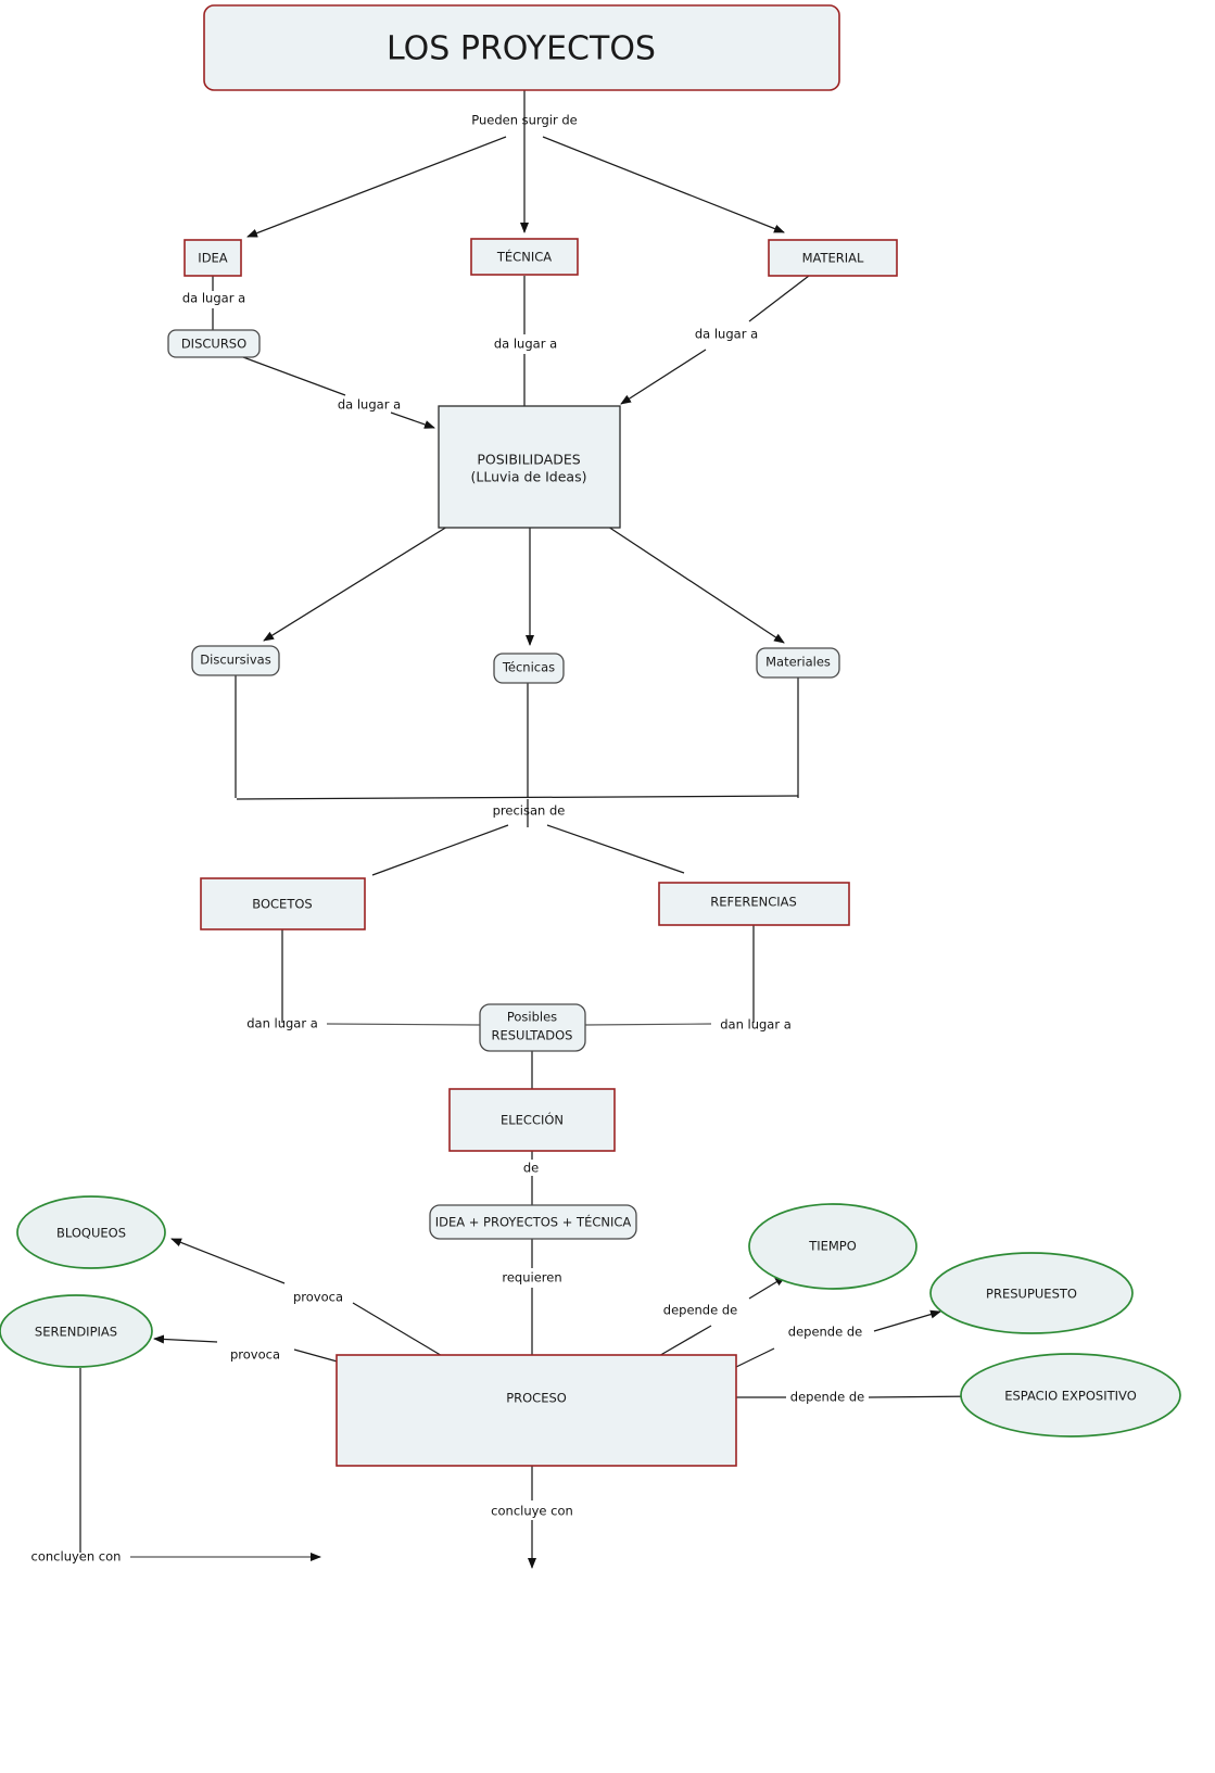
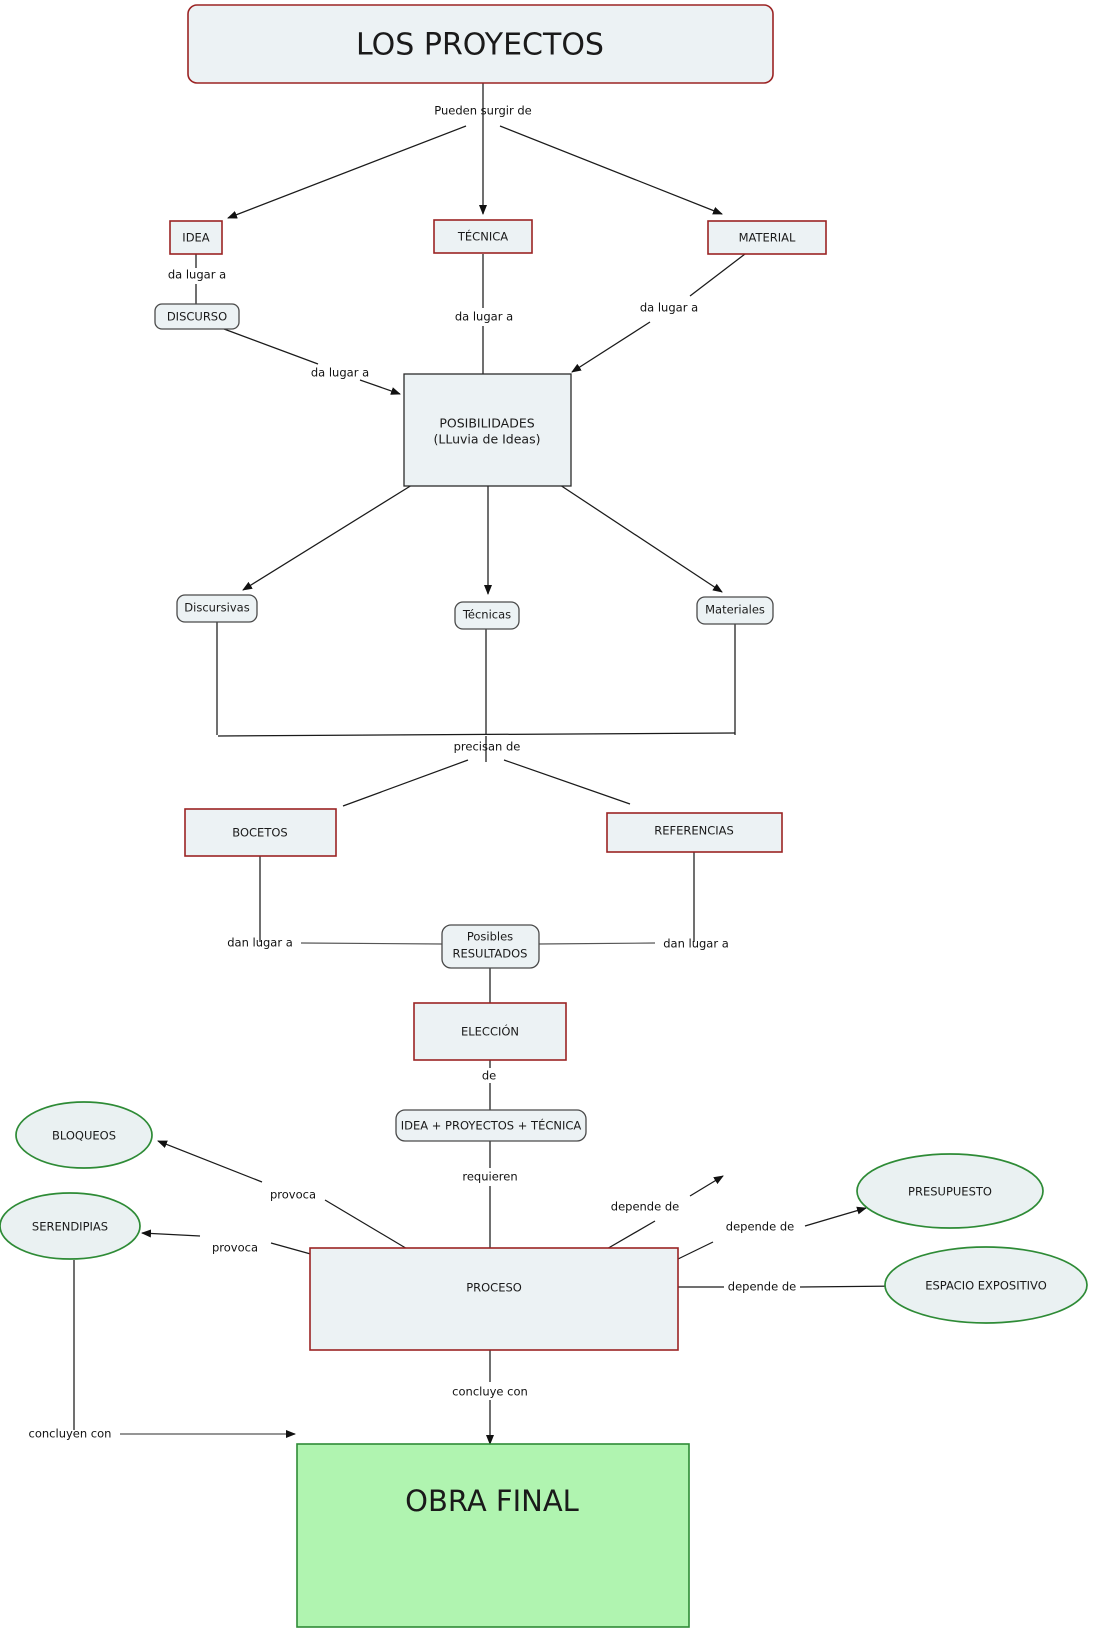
  LOS PROYECTOS
  IDEA
  TÉCNICA
  MATERIAL
  DISCURSO
  POSIBILIDADES
  (LLuvia de Ideas)
  Discursivas
  Técnicas
  Materiales
  BOCETOS
  REFERENCIAS
  Posibles
  RESULTADOS
  ELECCIÓN
  IDEA + PROYECTOS + TÉCNICA
  PROCESO
  BLOQUEOS
  SERENDIPIAS
- TIEMPO
  PRESUPUESTO
  ESPACIO EXPOSITIVO
+ OBRA FINAL
  Pueden surgir de
  da lugar a
  da lugar a
  da lugar a
  da lugar a
  precisan de
  dan lugar a
  dan lugar a
  de
  requieren
  provoca
  provoca
  depende de
  depende de
  depende de
  concluye con
  concluyen con
